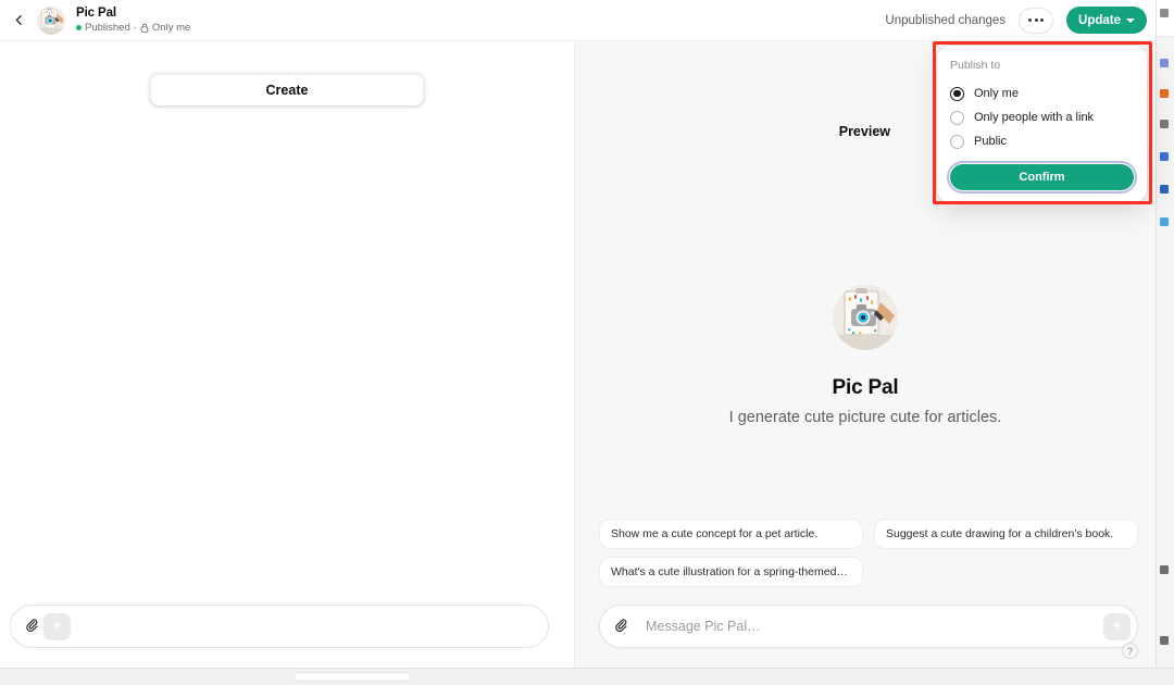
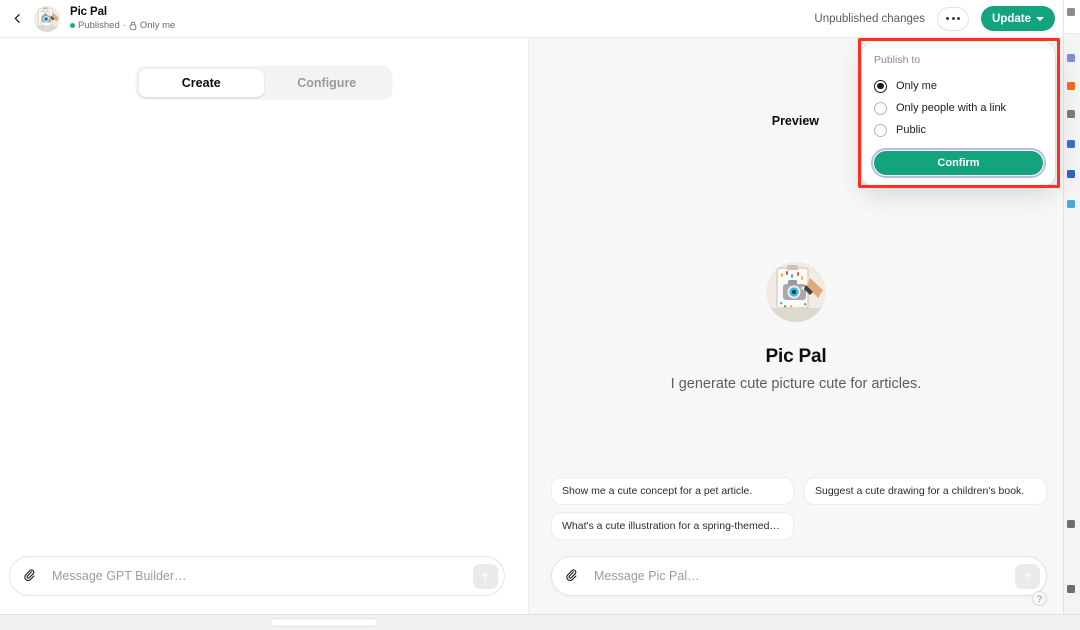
  Pic Pal
  Published
  ·
  Only me
  Unpublished changes
  Update
  Create
+ Configure
+ Message GPT Builder…
  Preview
  Pic Pal
  I generate cute picture cute for articles.
  Show me a cute concept for a pet article.
  Suggest a cute drawing for a children's book.
  What's a cute illustration for a spring-themed…
  Message Pic Pal…
  ?
  Publish to
  Only me
  Only people with a link
  Public
  Confirm
